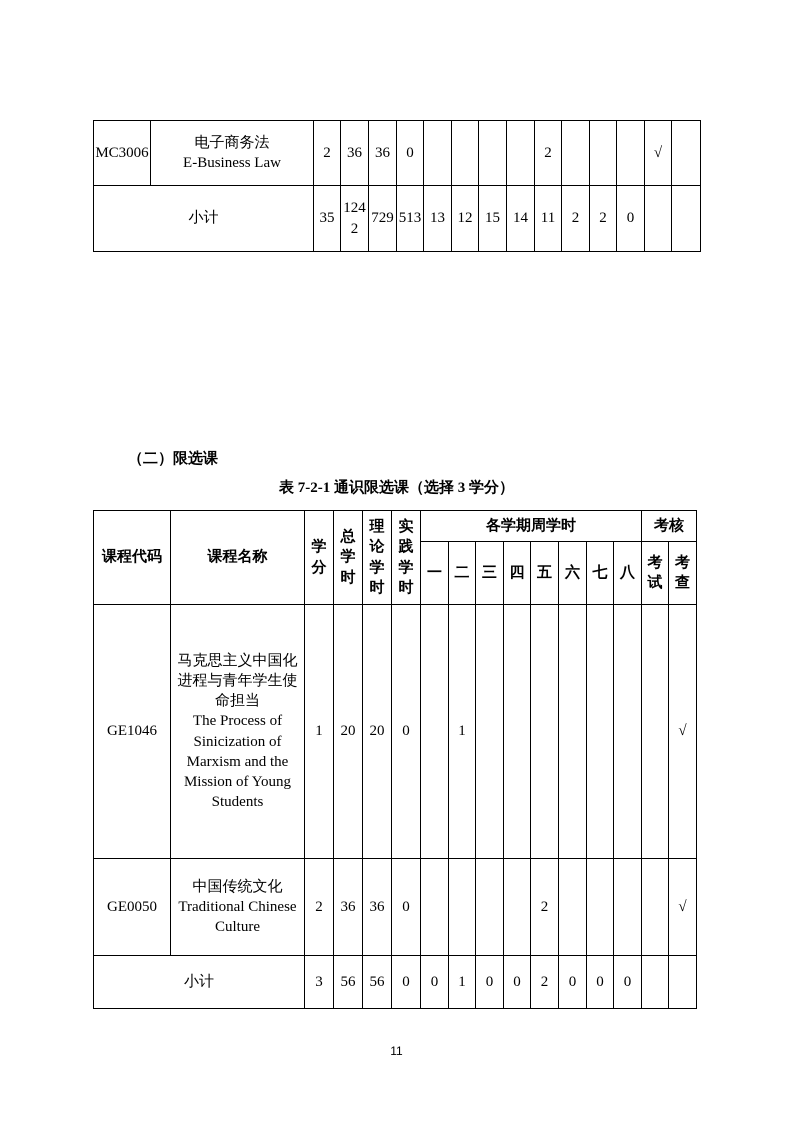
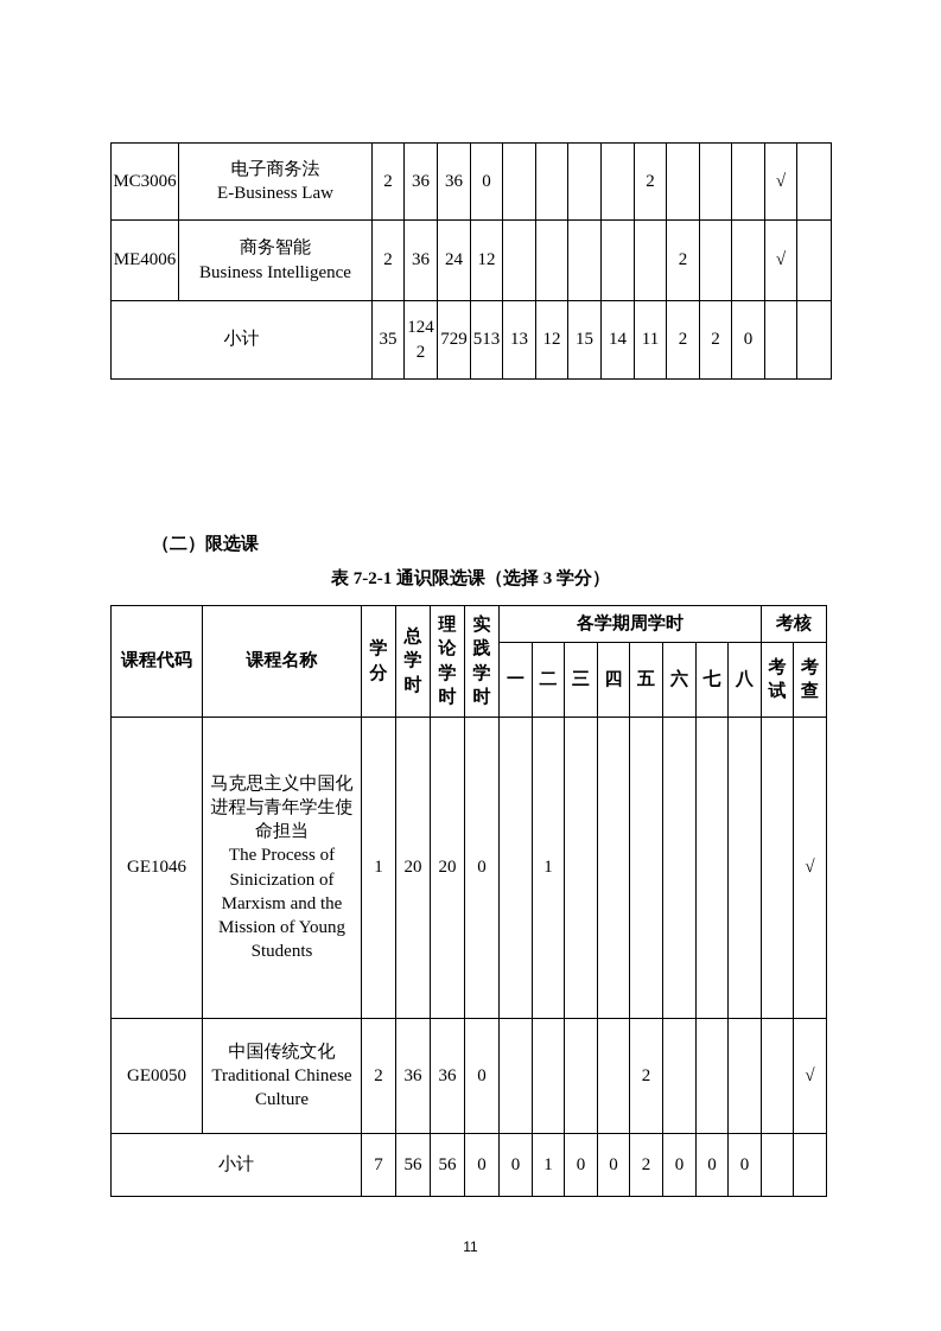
  MC3006	电子商务法 E-Business Law	2	36	36	0					2				√
+ ME4006	商务智能 Business Intelligence	2	36	24	12						2			√
  小计	35	1242	729	513	13	12	15	14	11	2	2	0
  （二）限选课
  表 7-2-1 通识限选课（选择 3 学分）
  课程代码	课程名称	学分	总学时	理论学时	实践学时	各学期周学时	考核
  一	二	三	四	五	六	七	八	考试	考查
  GE1046	马克思主义中国化进程与青年学生使命担当 The Process of Sinicization of Marxism and the Mission of Young Students	1	20	20	0		1								√
  GE0050	中国传统文化 Traditional Chinese Culture	2	36	36	0					2					√
- 小计	3	56	56	0	0	1	0	0	2	0	0	0
+ 小计	7	56	56	0	0	1	0	0	2	0	0	0
  11
